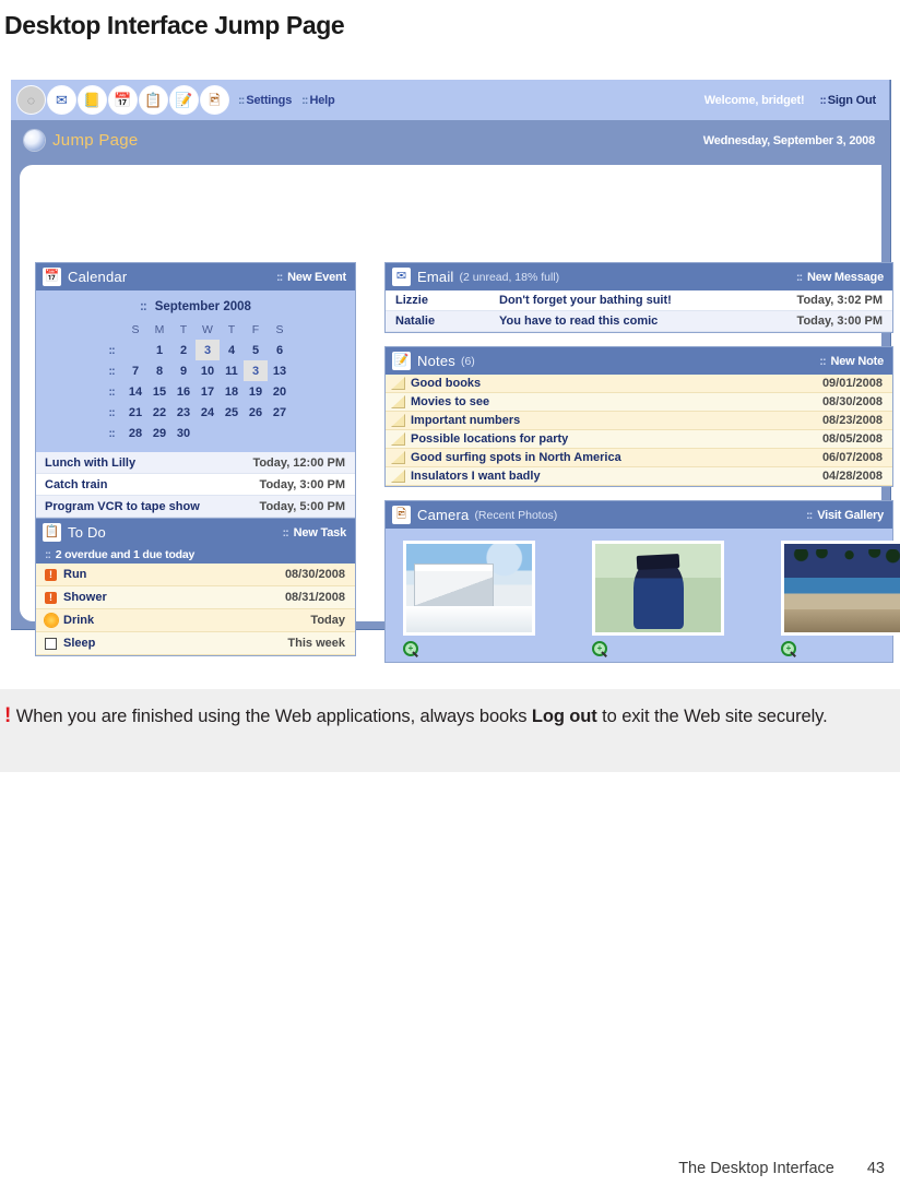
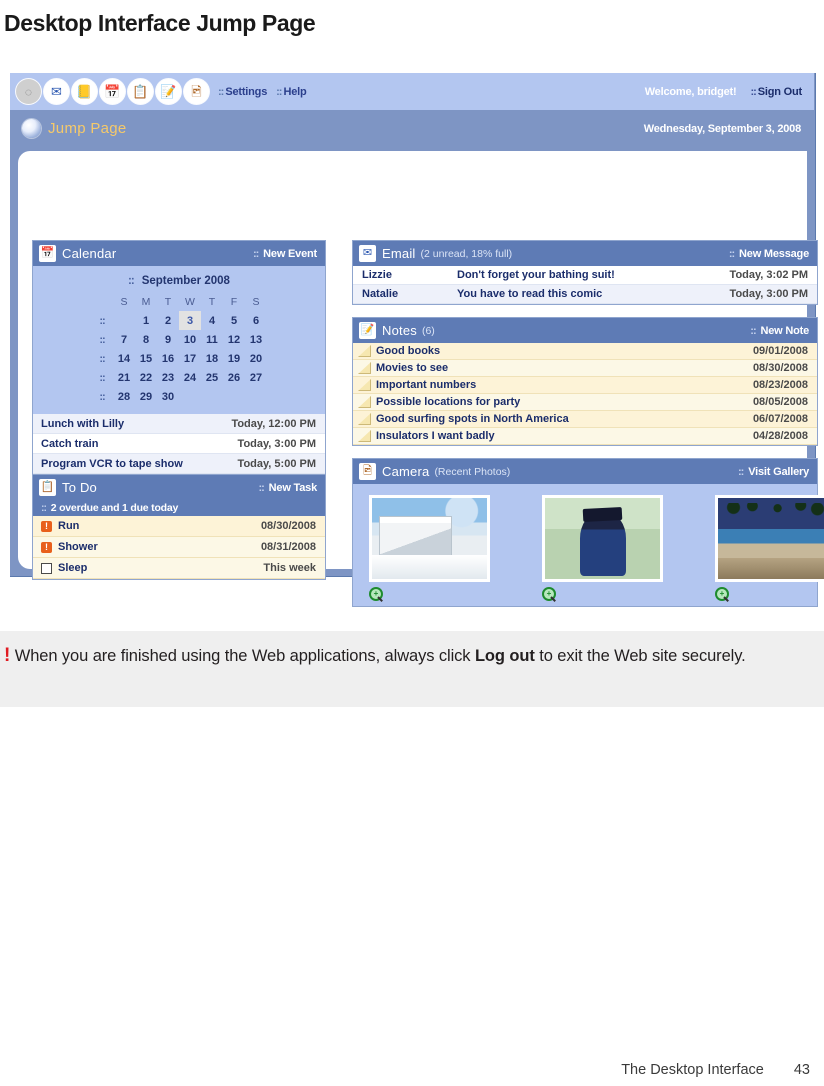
  Desktop Interface Jump Page
  ◌
  ✉
  📒
  📅
  📋
  📝
  🖻
  :: Settings
  :: Help
  Welcome, bridget!
  :: Sign Out
  Jump Page
  Wednesday, September 3, 2008
  📅
  Calendar
  :: New Event
  ::
  September 2008
  	S	M	T	W	T	F	S
  ::		1	2	3	4	5	6
- ::	7	8	9	10	11	3	13
+ ::	7	8	9	10	11	12	13
  ::	14	15	16	17	18	19	20
  ::	21	22	23	24	25	26	27
  ::	28	29	30
  Lunch with Lilly
  Today, 12:00 PM
  Catch train
  Today, 3:00 PM
  Program VCR to tape show
  Today, 5:00 PM
  📋
  To Do
  :: New Task
  ::
  2 overdue and 1 due today
  !
  Run
  08/30/2008
  !
  Shower
  08/31/2008
- Drink
- Today
  Sleep
  This week
  ✉
  Email
  (2 unread, 18% full)
  :: New Message
  Lizzie
  Don't forget your bathing suit!
  Today, 3:02 PM
  Natalie
  You have to read this comic
  Today, 3:00 PM
  📝
  Notes
  (6)
  :: New Note
  Good books
  09/01/2008
  Movies to see
  08/30/2008
  Important numbers
  08/23/2008
  Possible locations for party
  08/05/2008
  Good surfing spots in North America
  06/07/2008
  Insulators I want badly
  04/28/2008
  🖻
  Camera
  (Recent Photos)
  :: Visit Gallery
  +
  +
  +
- ! When you are finished using the Web applications, always books Log out to exit the Web site securely.
+ ! When you are finished using the Web applications, always click Log out to exit the Web site securely.
  The Desktop Interface
  43
